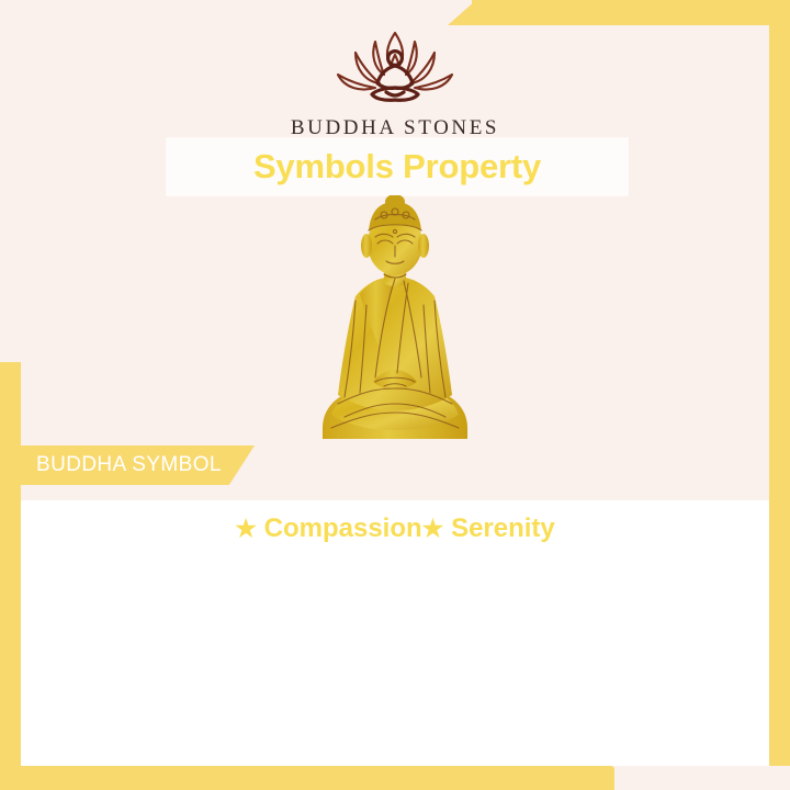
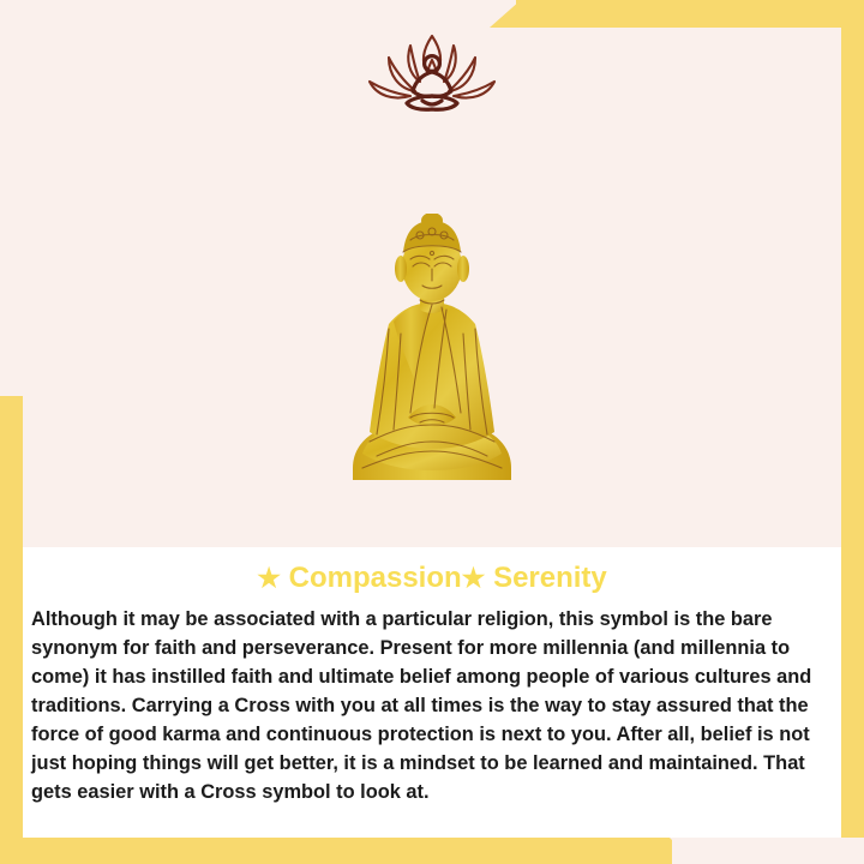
- BUDDHA STONES
- Symbols Property
- BUDDHA SYMBOL
  ★ Compassion★ Serenity
+ Although it may be associated with a particular religion, this symbol is the bare synonym for faith and perseverance. Present for more millennia (and millennia to come) it has instilled faith and ultimate belief among people of various cultures and traditions. Carrying a Cross with you at all times is the way to stay assured that the force of good karma and continuous protection is next to you. After all, belief is not just hoping things will get better, it is a mindset to be learned and maintained. That gets easier with a Cross symbol to look at.
